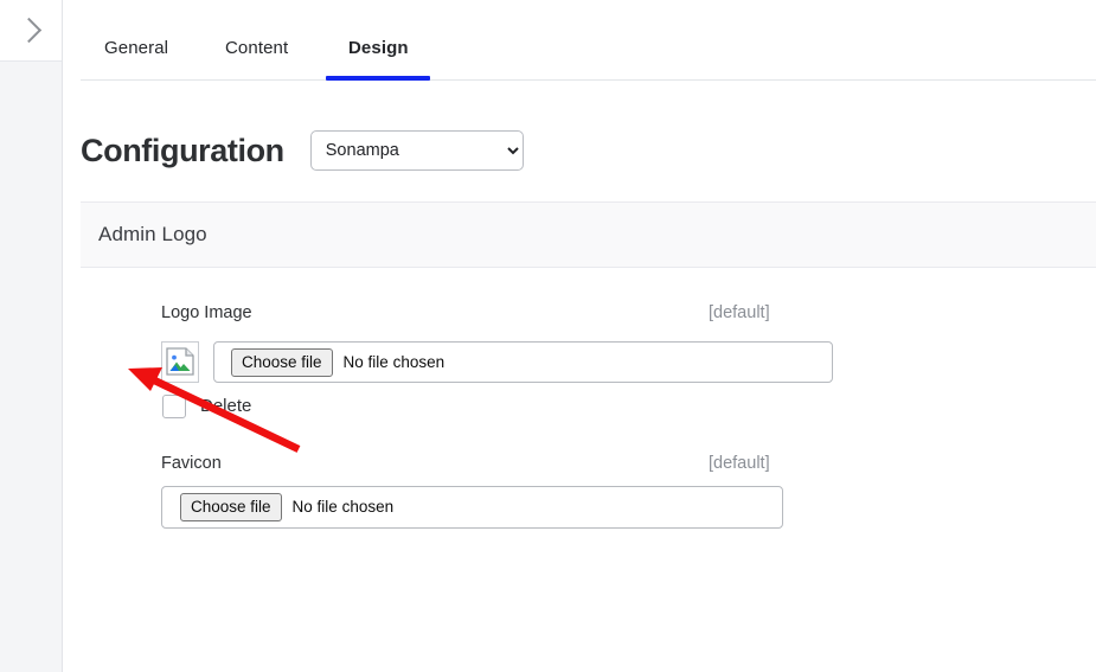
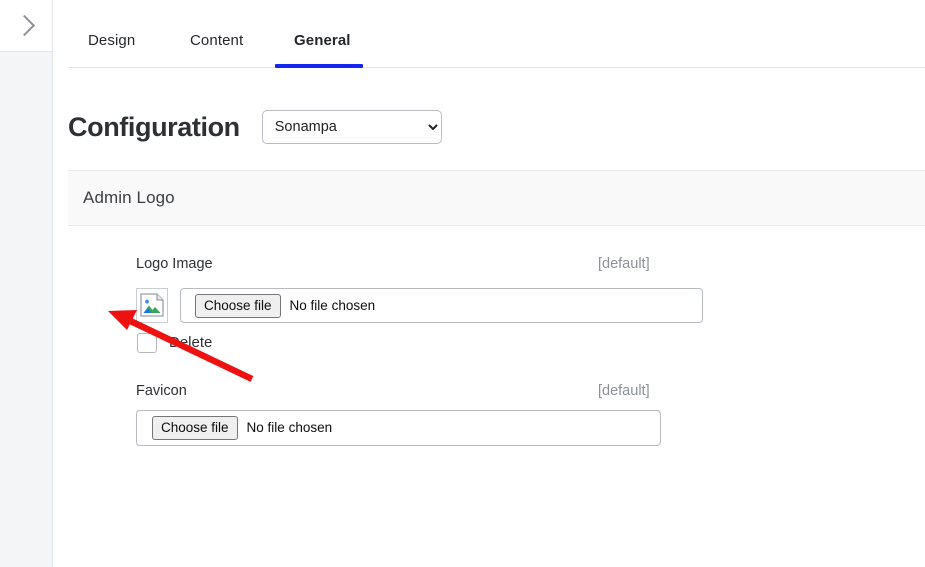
- General
+ Design
  Content
- Design
+ General
  Configuration
  Sonampa
  Admin Logo
  Logo Image
  [default]
  Choose file
  No file chosen
  elete
  Favicon
  [default]
  Choose file
  No file chosen
